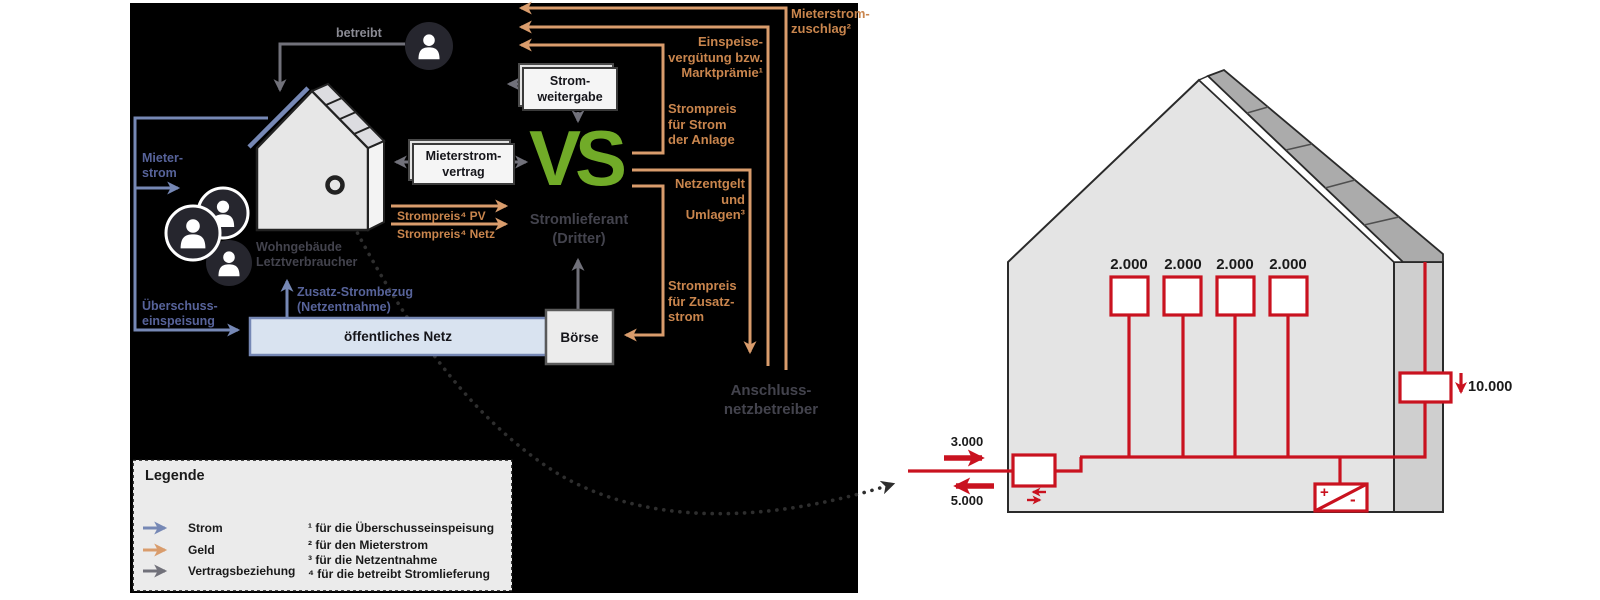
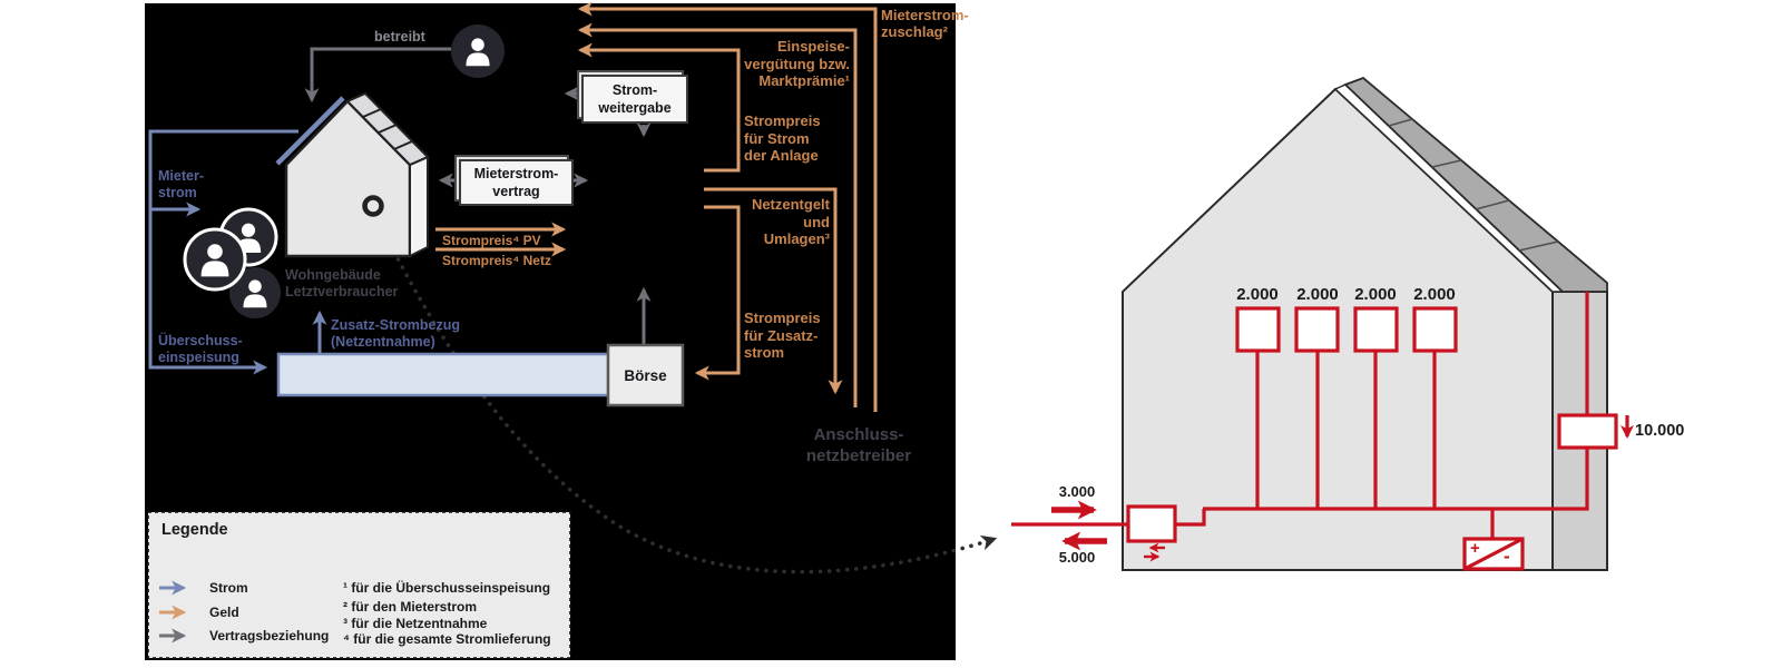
  betreibt
  Mieter-
  strom
  Wohngebäude
  Letztverbraucher
  Überschuss-
  einspeisung
  Zusatz-Strombezug
  (Netzentnahme)
  Mieterstrom-
  vertrag
  Strom-
  weitergabe
- VS
- Stromlieferant
- (Dritter)
  Strompreis⁴ PV
  Strompreis⁴ Netz
  Strompreis
  für Strom
  der Anlage
  Netzentgelt
  und
  Umlagen³
  Strompreis
  für Zusatz-
  strom
  Einspeise-
  vergütung bzw.
  Marktprämie¹
  Mieterstrom-
  zuschlag²
  Anschluss-
  netzbetreiber
- öffentliches Netz
  Börse
  Legende
  Strom
  Geld
  Vertragsbeziehung
  ¹ für die Überschusseinspeisung
  ² für den Mieterstrom
  ³ für die Netzentnahme
- ⁴ für die betreibt Stromlieferung
+ ⁴ für die gesamte Stromlieferung
  2.000
  2.000
  2.000
  2.000
  10.000
  3.000
  5.000
  +
  -
